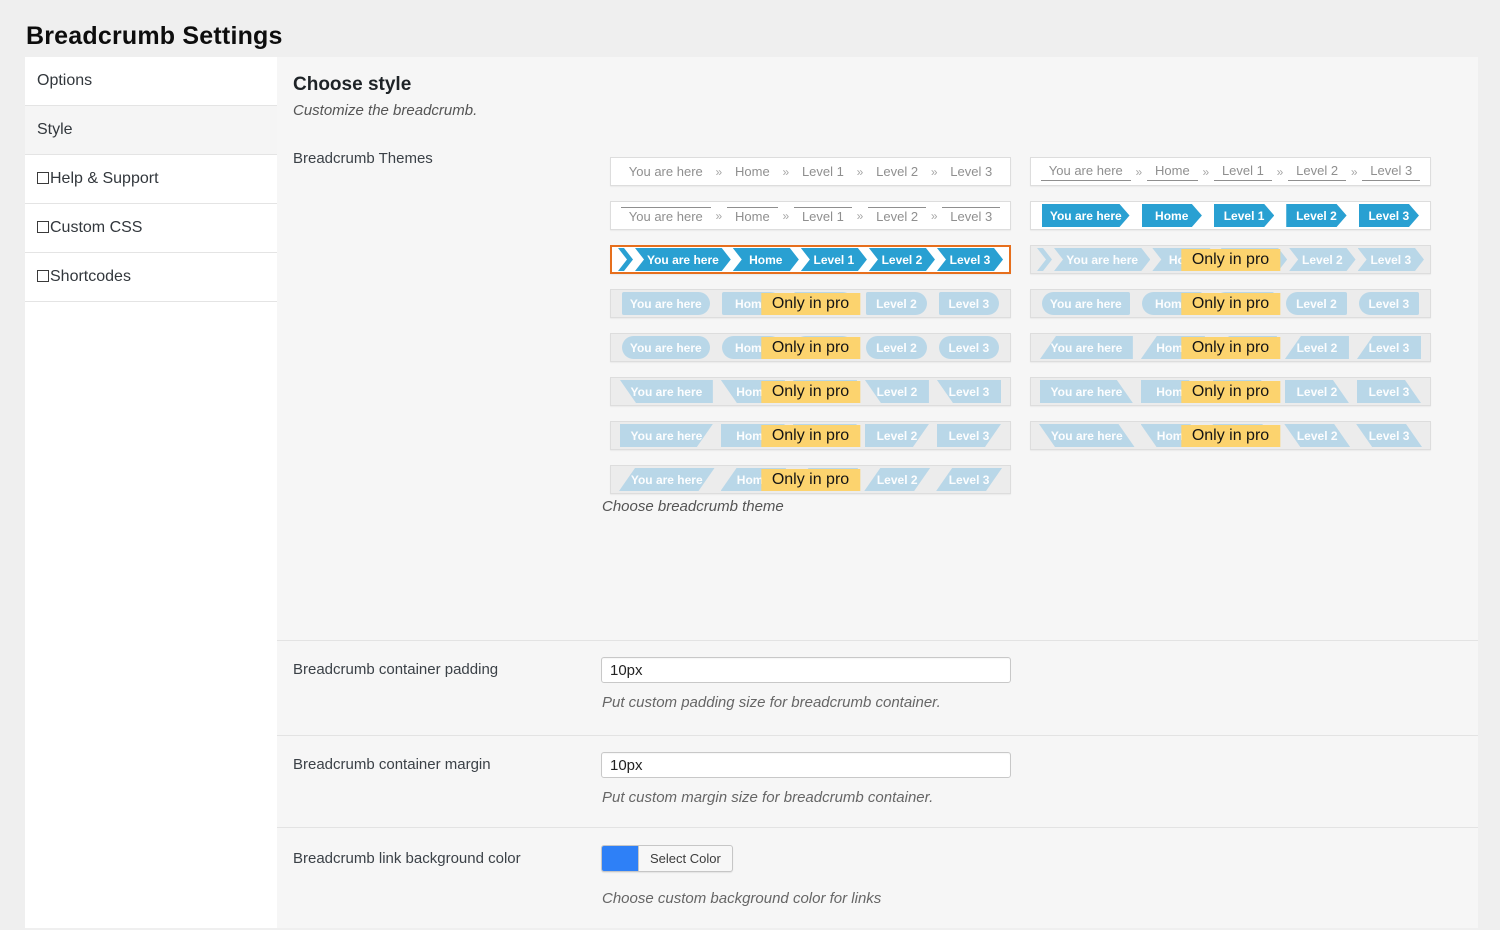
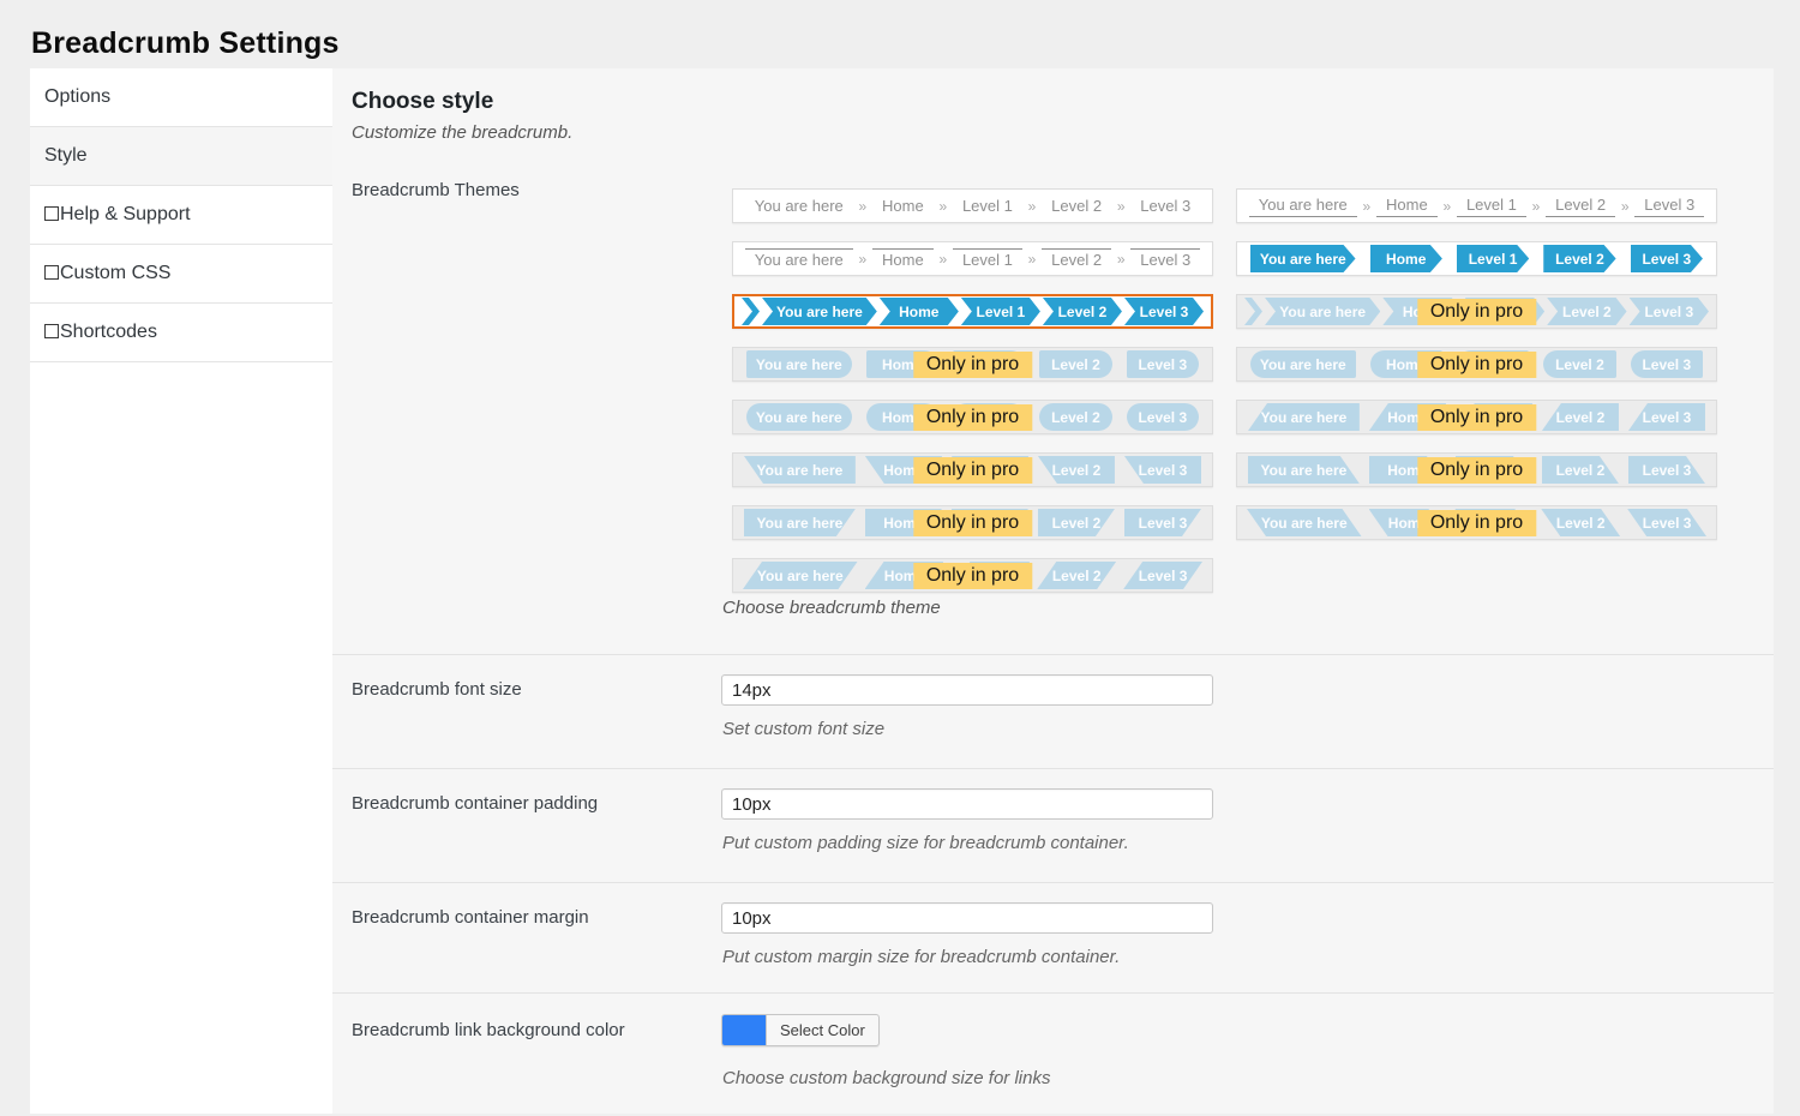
  Breadcrumb Settings
  Options
  Style
  Help & Support
  Custom CSS
  Shortcodes
  Choose style
  Customize the breadcrumb.
  Breadcrumb Themes
  You are here
  »
  Home
  »
  Level 1
  »
  Level 2
  »
  Level 3
  You are here
  »
  Home
  »
  Level 1
  »
  Level 2
  »
  Level 3
  You are here
  Home
  Level 1
  Level 2
  Level 3
  You are here
  Hom
  Level 2
  Level 3
  Only in pro
  You are here
  Hom
  Level 2
  Level 3
  Only in pro
  You are here
  Hom
  Level 2
  Level 3
  Only in pro
  You are here
  Hom
  Level 2
  Level 3
  Only in pro
  You are here
  Hom
  Level 2
  Level 3
  Only in pro
  You are here
  »
  Home
  »
  Level 1
  »
  Level 2
  »
  Level 3
  You are here
  Home
  Level 1
  Level 2
  Level 3
  You are here
  Level 2
  Level 3
  Only in pro
  You are here
  Hom
  Level 2
  Level 3
  Only in pro
  You are here
  Hom
  Level 2
  Level 3
  Only in pro
  You are here
  Hom
  Level 2
  Level 3
  Only in pro
  You are here
  Hom
  Level 2
  Level 3
  Only in pro
  Choose breadcrumb theme
+ Breadcrumb font size
+ 14px
+ Set custom font size
  Breadcrumb container padding
  10px
  Put custom padding size for breadcrumb container.
  Breadcrumb container margin
  10px
  Put custom margin size for breadcrumb container.
  Breadcrumb link background color
  Select Color
- Choose custom background color for links
+ Choose custom background size for links
